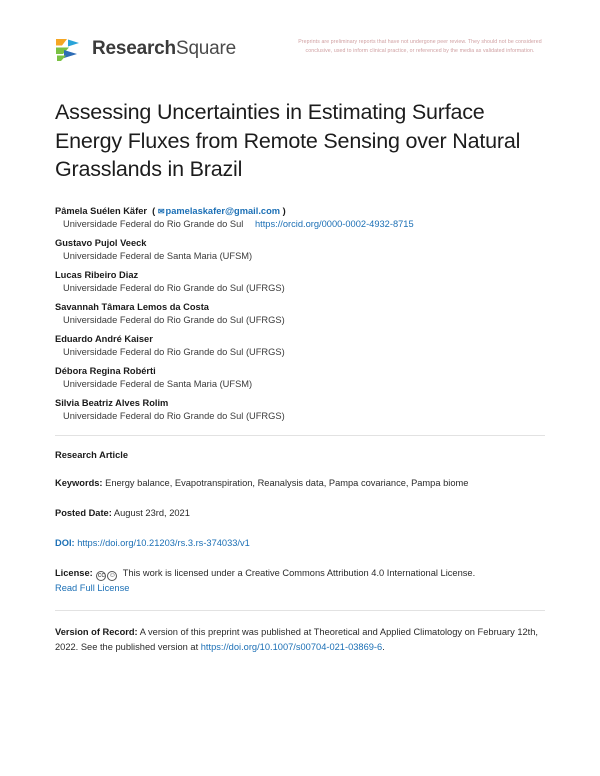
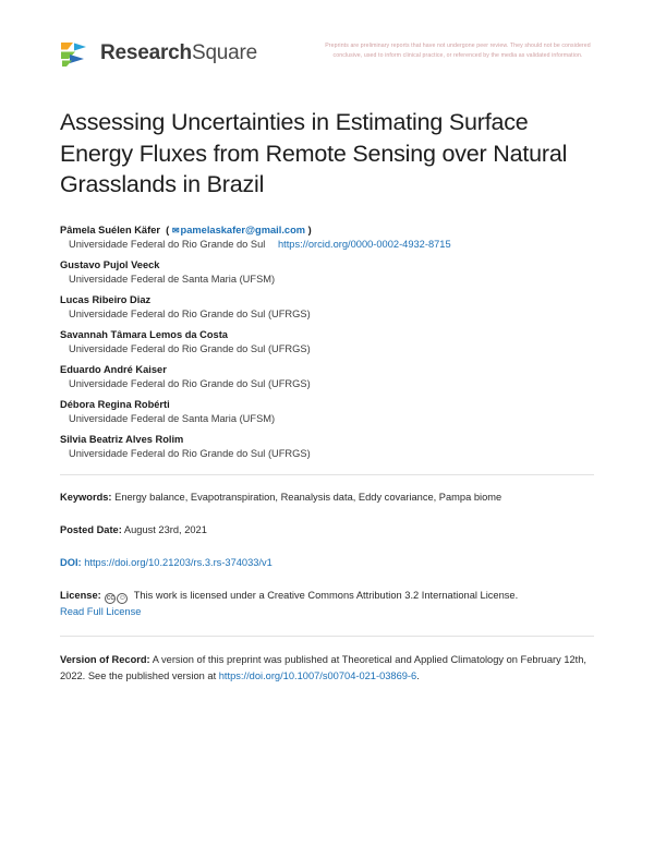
  ResearchSquare
  Assessing Uncertainties in Estimating Surface Energy Fluxes from Remote Sensing over Natural Grasslands in Brazil
  Pâmela Suélen Käfer ( ✉pamelaskafer@gmail.com )
  Universidade Federal do Rio Grande do Sul https://orcid.org/0000-0002-4932-8715
  Gustavo Pujol Veeck
  Universidade Federal de Santa Maria (UFSM)
  Lucas Ribeiro Diaz
  Universidade Federal do Rio Grande do Sul (UFRGS)
  Savannah Tâmara Lemos da Costa
  Universidade Federal do Rio Grande do Sul (UFRGS)
  Eduardo André Kaiser
  Universidade Federal do Rio Grande do Sul (UFRGS)
  Débora Regina Robérti
  Universidade Federal de Santa Maria (UFSM)
  Silvia Beatriz Alves Rolim
  Universidade Federal do Rio Grande do Sul (UFRGS)
- Research Article
- Keywords: Energy balance, Evapotranspiration, Reanalysis data, Pampa covariance, Pampa biome
+ Keywords: Energy balance, Evapotranspiration, Reanalysis data, Eddy covariance, Pampa biome
  Posted Date: August 23rd, 2021
  DOI: https://doi.org/10.21203/rs.3.rs-374033/v1
- License: This work is licensed under a Creative Commons Attribution 4.0 International License.
+ License: This work is licensed under a Creative Commons Attribution 3.2 International License.
  Read Full License
  Version of Record: A version of this preprint was published at Theoretical and Applied Climatology on February 12th, 2022. See the published version at https://doi.org/10.1007/s00704-021-03869-6.
